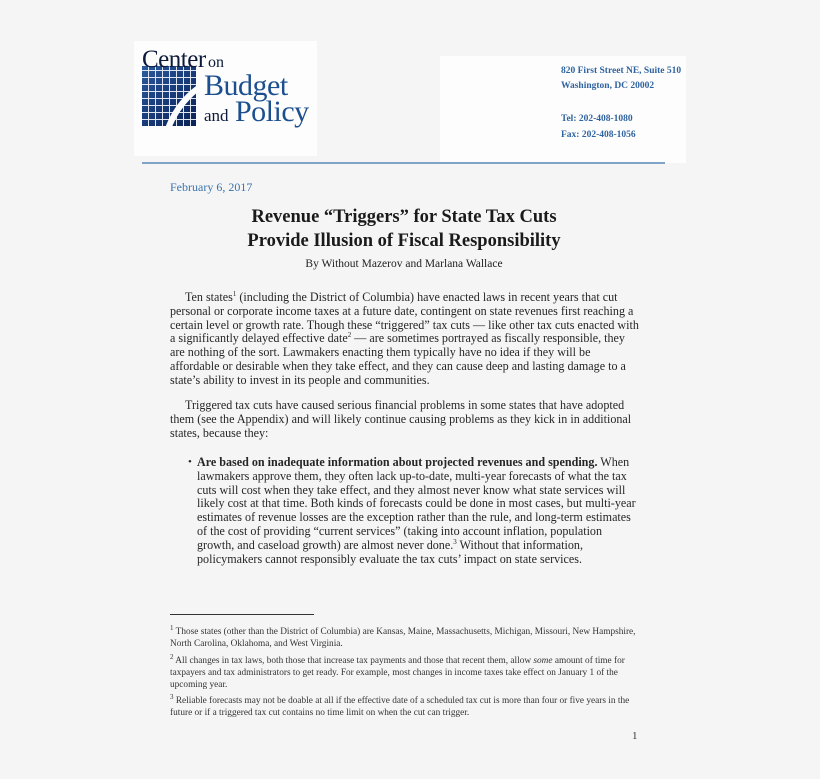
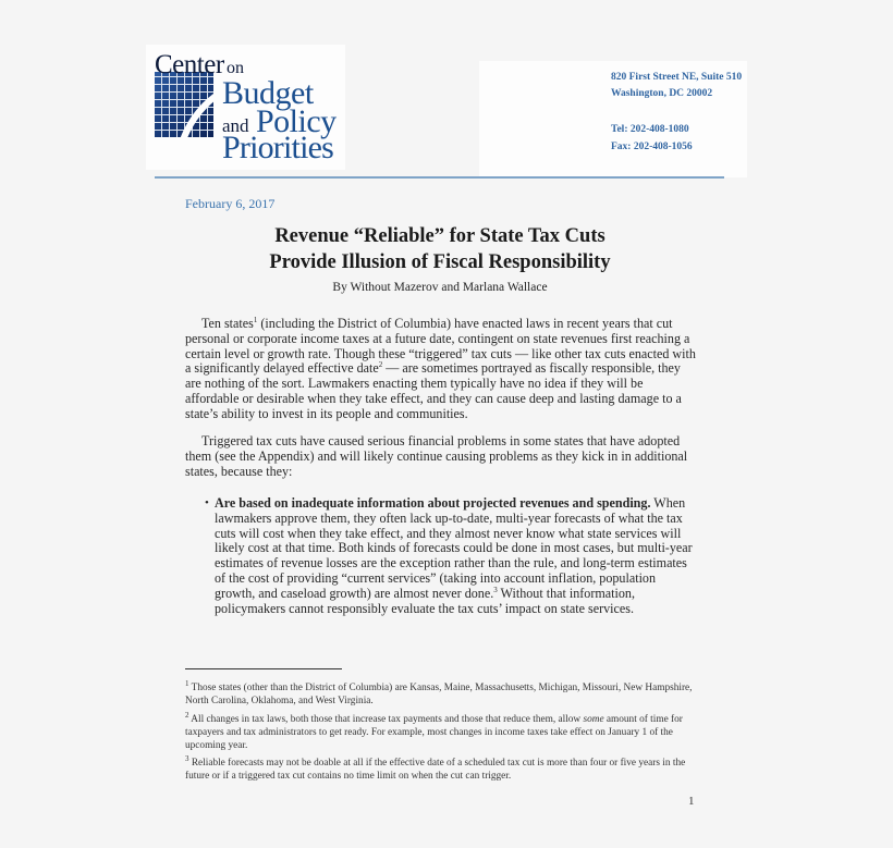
  Center
  on
  Budget
  and
  Policy
+ Priorities
  820 First Street NE, Suite 510
  Washington, DC 20002
  Tel: 202-408-1080
  Fax: 202-408-1056
  February 6, 2017
- Revenue “Triggers” for State Tax Cuts
+ Revenue “Reliable” for State Tax Cuts
  Provide Illusion of Fiscal Responsibility
  By Without Mazerov and Marlana Wallace
  Ten states1 (including the District of Columbia) have enacted laws in recent years that cut personal or corporate income taxes at a future date, contingent on state revenues first reaching a certain level or growth rate. Though these “triggered” tax cuts — like other tax cuts enacted with a significantly delayed effective date2 — are sometimes portrayed as fiscally responsible, they are nothing of the sort. Lawmakers enacting them typically have no idea if they will be affordable or desirable when they take effect, and they can cause deep and lasting damage to a state’s ability to invest in its people and communities.
  Triggered tax cuts have caused serious financial problems in some states that have adopted them (see the Appendix) and will likely continue causing problems as they kick in in additional states, because they:
  •
  Are based on inadequate information about projected revenues and spending. When lawmakers approve them, they often lack up-to-date, multi-year forecasts of what the tax cuts will cost when they take effect, and they almost never know what state services will likely cost at that time. Both kinds of forecasts could be done in most cases, but multi-year estimates of revenue losses are the exception rather than the rule, and long-term estimates of the cost of providing “current services” (taking into account inflation, population growth, and caseload growth) are almost never done.3 Without that information, policymakers cannot responsibly evaluate the tax cuts’ impact on state services.
  1 Those states (other than the District of Columbia) are Kansas, Maine, Massachusetts, Michigan, Missouri, New Hampshire, North Carolina, Oklahoma, and West Virginia.
- 2 All changes in tax laws, both those that increase tax payments and those that recent them, allow some amount of time for taxpayers and tax administrators to get ready. For example, most changes in income taxes take effect on January 1 of the upcoming year.
+ 2 All changes in tax laws, both those that increase tax payments and those that reduce them, allow some amount of time for taxpayers and tax administrators to get ready. For example, most changes in income taxes take effect on January 1 of the upcoming year.
  3 Reliable forecasts may not be doable at all if the effective date of a scheduled tax cut is more than four or five years in the future or if a triggered tax cut contains no time limit on when the cut can trigger.
  1
